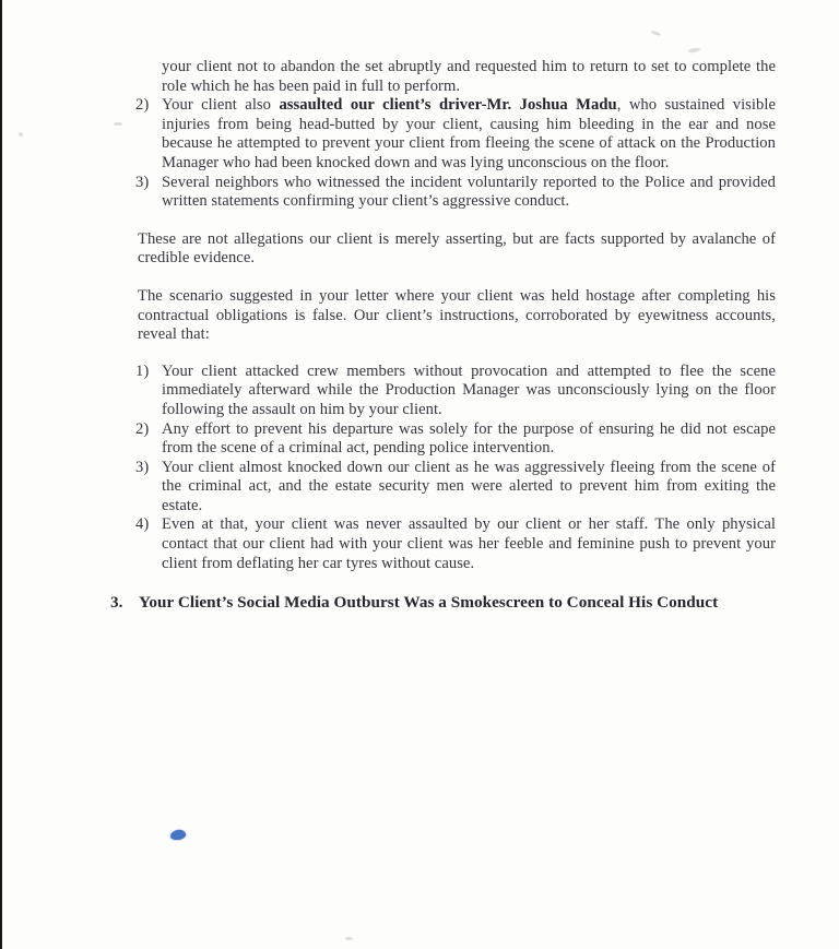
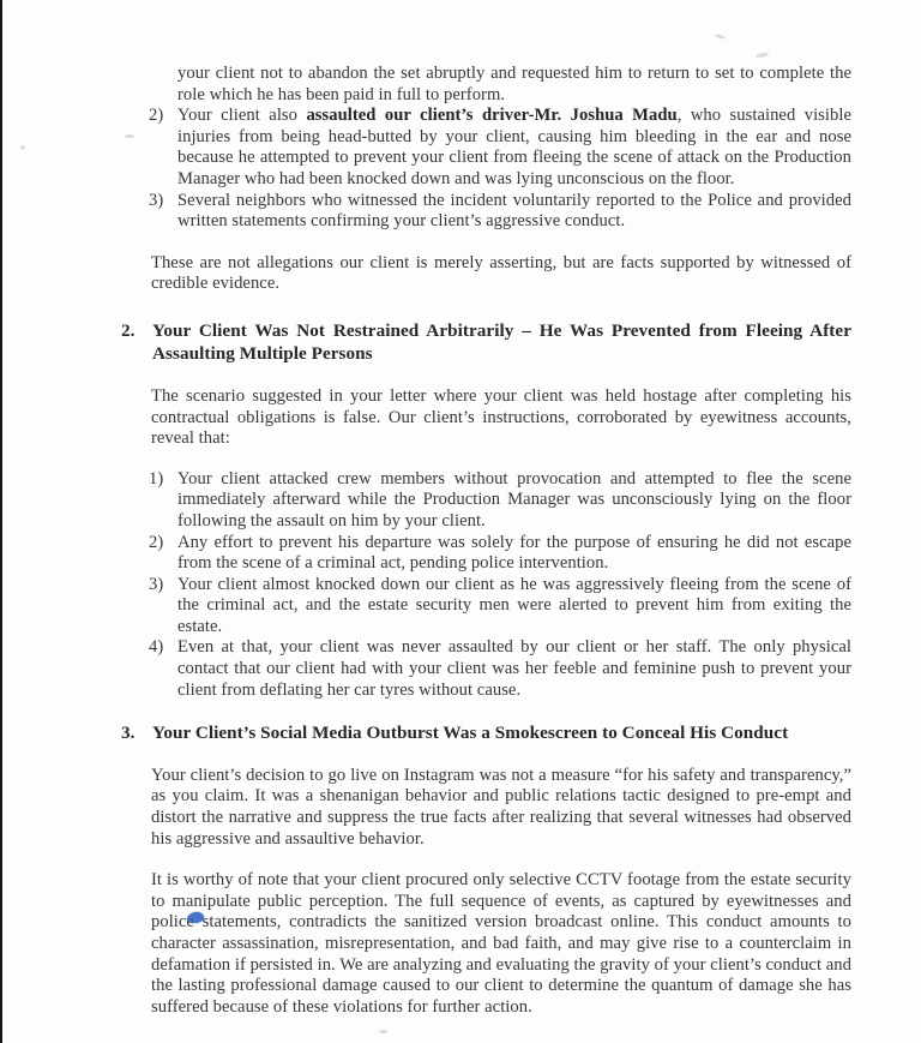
  your client not to abandon the set abruptly and requested him to return to set to complete the role which he has been paid in full to perform.
  2)
  Your client also assaulted our client’s driver-Mr. Joshua Madu, who sustained visible injuries from being head-butted by your client, causing him bleeding in the ear and nose because he attempted to prevent your client from fleeing the scene of attack on the Production Manager who had been knocked down and was lying unconscious on the floor.
  3)
  Several neighbors who witnessed the incident voluntarily reported to the Police and provided written statements confirming your client’s aggressive conduct.
- These are not allegations our client is merely asserting, but are facts supported by avalanche of credible evidence.
+ These are not allegations our client is merely asserting, but are facts supported by witnessed of credible evidence.
+ 2.
+ Your Client Was Not Restrained Arbitrarily – He Was Prevented from Fleeing After Assaulting Multiple Persons
  The scenario suggested in your letter where your client was held hostage after completing his contractual obligations is false. Our client’s instructions, corroborated by eyewitness accounts, reveal that:
  1)
  Your client attacked crew members without provocation and attempted to flee the scene immediately afterward while the Production Manager was unconsciously lying on the floor following the assault on him by your client.
  2)
  Any effort to prevent his departure was solely for the purpose of ensuring he did not escape from the scene of a criminal act, pending police intervention.
  3)
  Your client almost knocked down our client as he was aggressively fleeing from the scene of the criminal act, and the estate security men were alerted to prevent him from exiting the estate.
  4)
  Even at that, your client was never assaulted by our client or her staff. The only physical contact that our client had with your client was her feeble and feminine push to prevent your client from deflating her car tyres without cause.
  3.
  Your Client’s Social Media Outburst Was a Smokescreen to Conceal His Conduct
+ Your client’s decision to go live on Instagram was not a measure “for his safety and transparency,” as you claim. It was a shenanigan behavior and public relations tactic designed to pre-empt and distort the narrative and suppress the true facts after realizing that several witnesses had observed his aggressive and assaultive behavior.
+ It is worthy of note that your client procured only selective CCTV footage from the estate security to manipulate public perception. The full sequence of events, as captured by eyewitnesses and police statements, contradicts the sanitized version broadcast online. This conduct amounts to character assassination, misrepresentation, and bad faith, and may give rise to a counterclaim in defamation if persisted in. We are analyzing and evaluating the gravity of your client’s conduct and the lasting professional damage caused to our client to determine the quantum of damage she has suffered because of these violations for further action.
